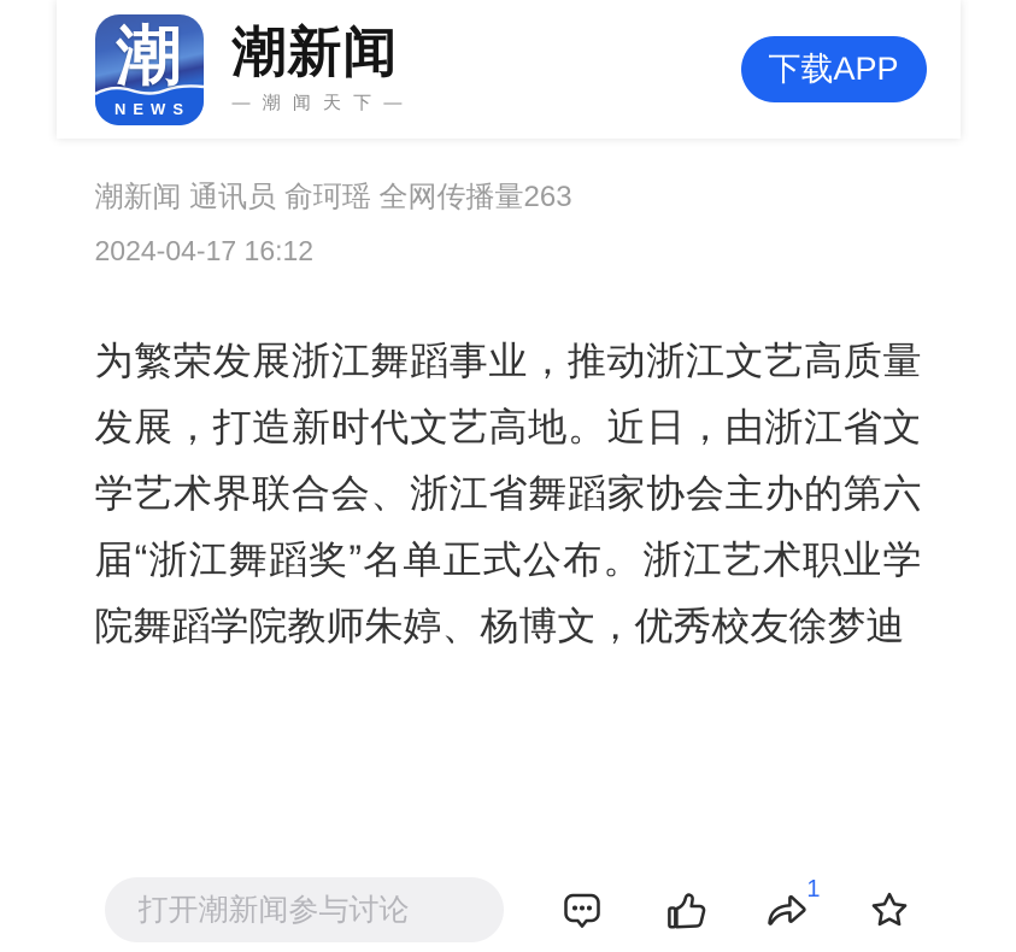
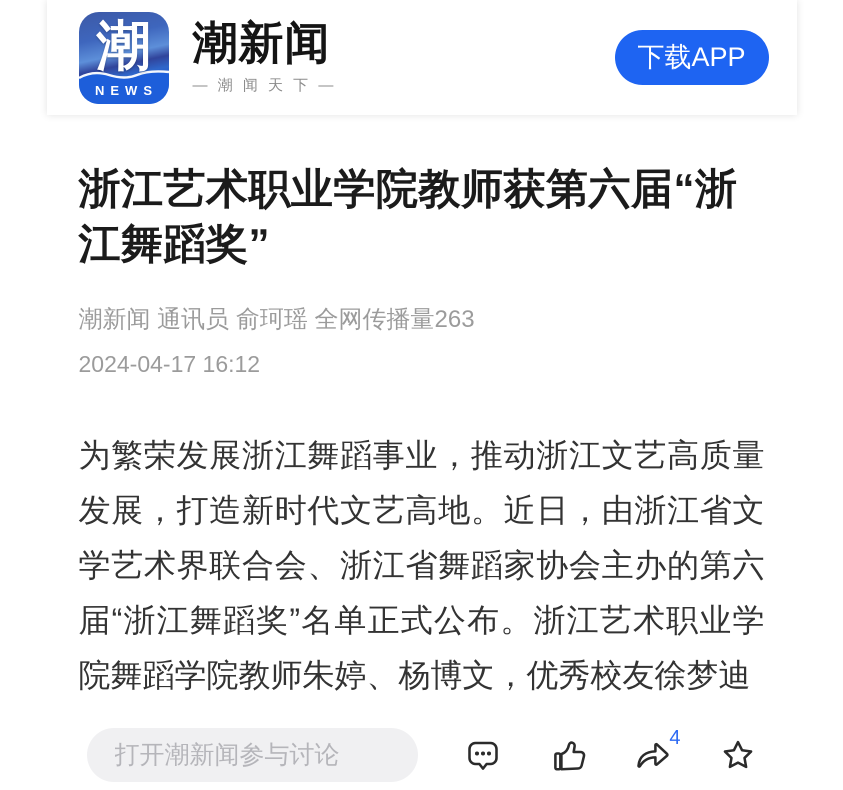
  潮
  NEWS
  潮新闻
  — 潮 闻 天 下 —
  下载APP
+ 浙江艺术职业学院教师获第六届“浙江舞蹈奖”
  潮新闻 通讯员 俞珂瑶 全网传播量263
  2024-04-17 16:12
  为繁荣发展浙江舞蹈事业，推动浙江文艺高质量发展，打造新时代文艺高地。近日，由浙江省文学艺术界联合会、浙江省舞蹈家协会主办的第六届“浙江舞蹈奖”名单正式公布。浙江艺术职业学院舞蹈学院教师朱婷、杨博文，优秀校友徐梦迪
  打开潮新闻参与讨论
- 1
+ 4
